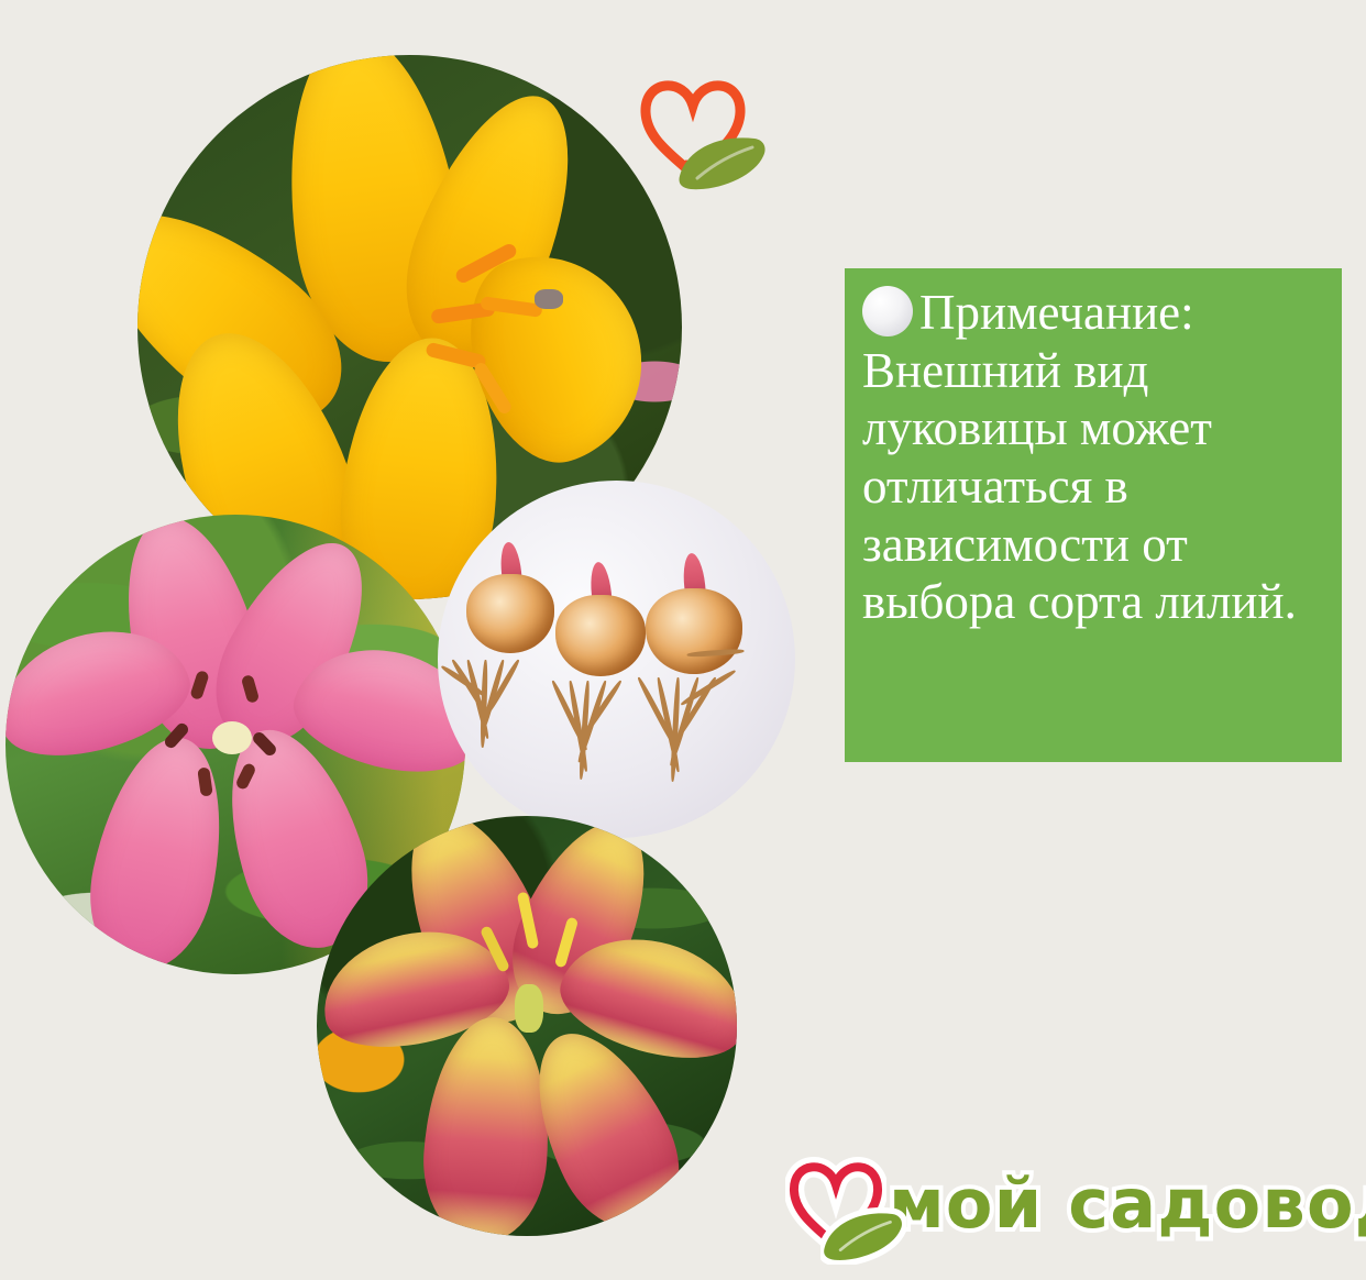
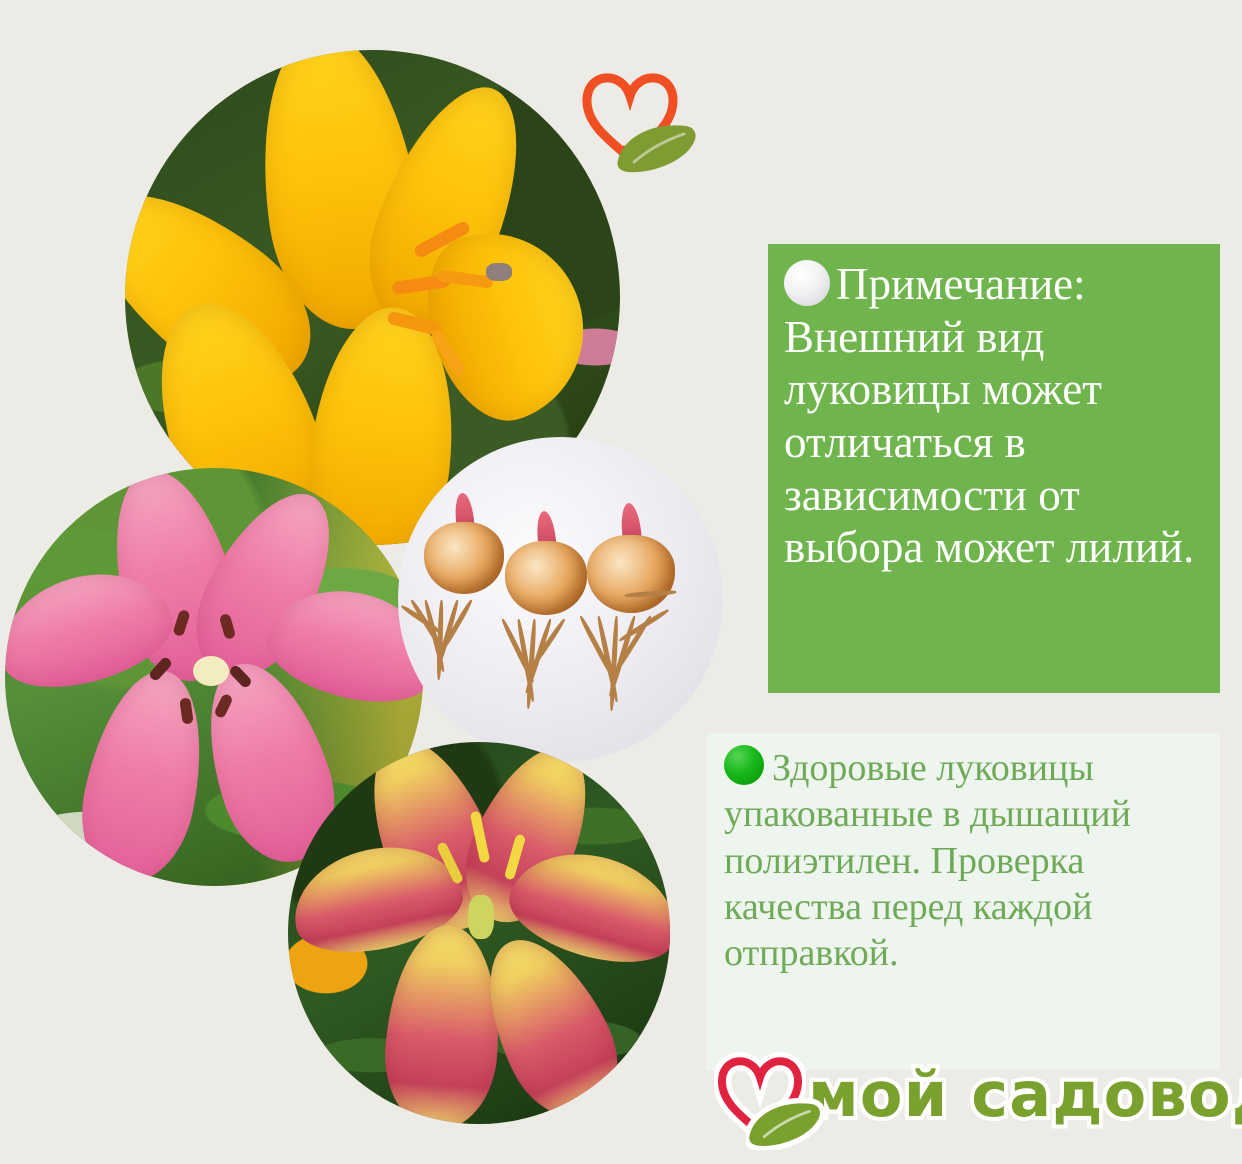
- Примечание: Внешний вид луковицы может отличаться в зависимости от выбора сорта лилий.
+ Примечание: Внешний вид луковицы может отличаться в зависимости от выбора может лилий.
+ Здоровые луковицы упакованные в дышащий полиэтилен. Проверка качества перед каждой отправкой.
  мой садово
